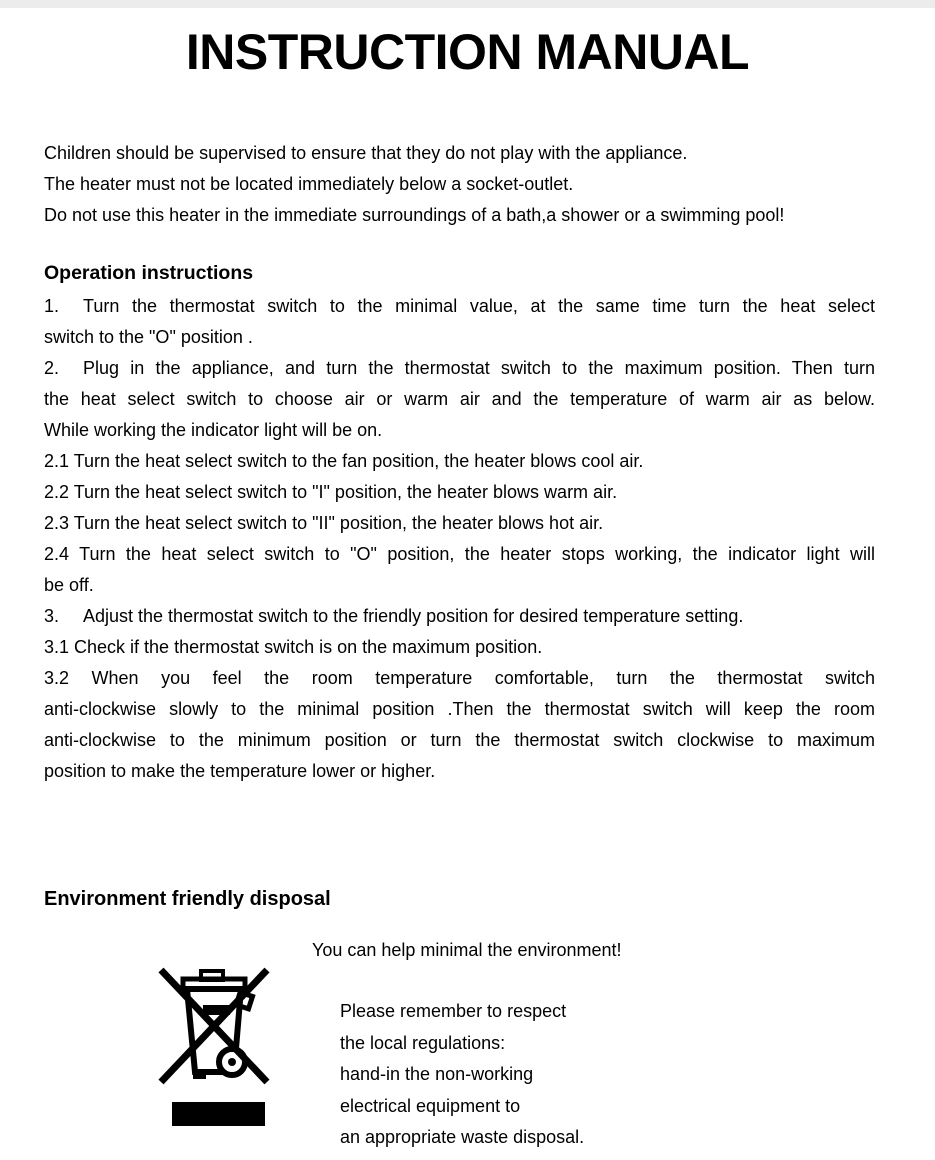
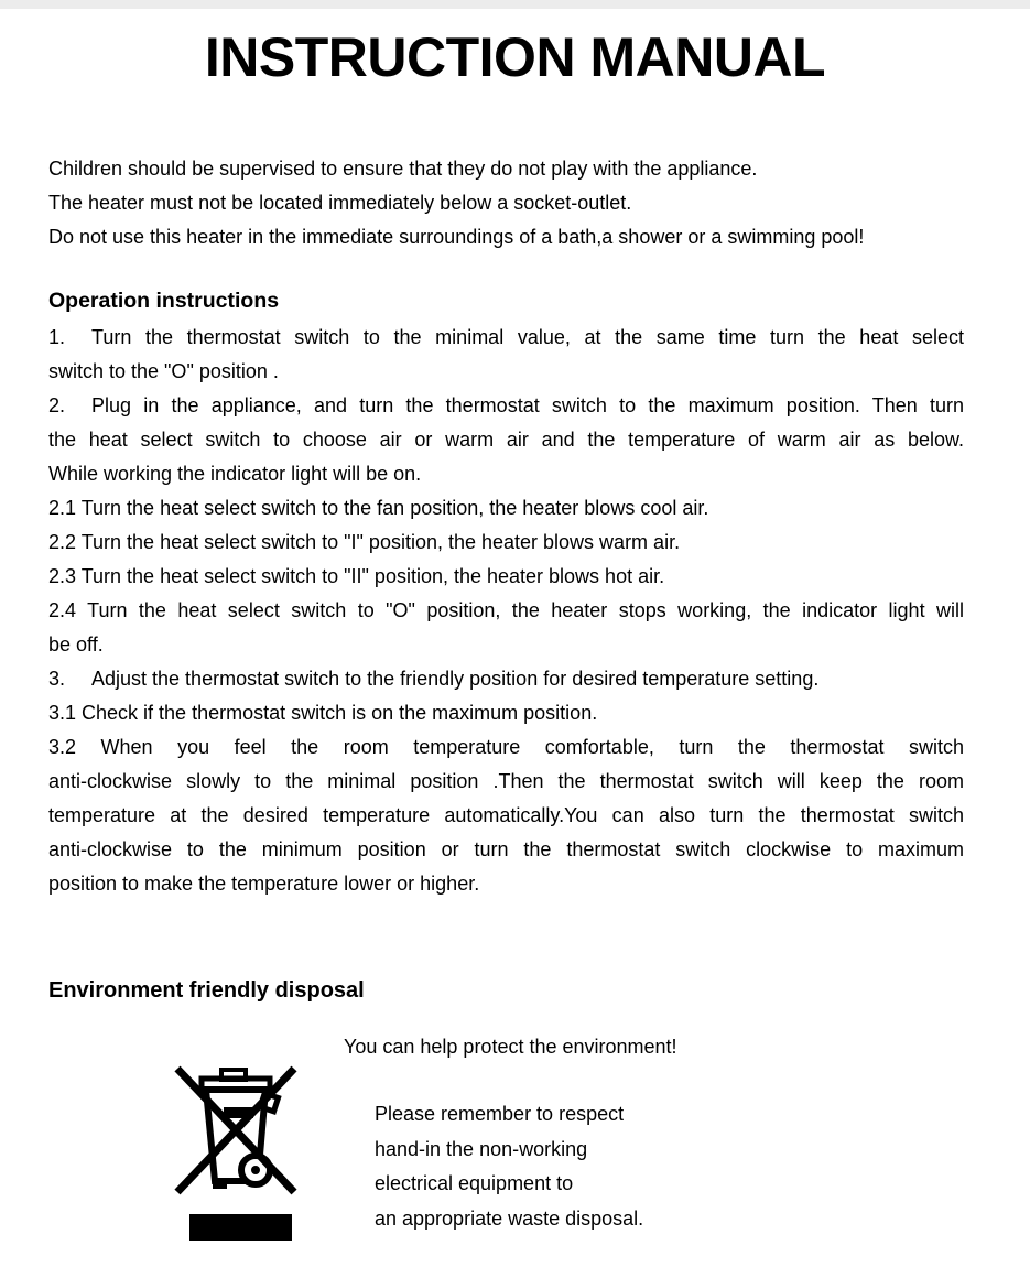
  INSTRUCTION MANUAL
  Children should be supervised to ensure that they do not play with the appliance.
  The heater must not be located immediately below a socket-outlet.
  Do not use this heater in the immediate surroundings of a bath,a shower or a swimming pool!
  Operation instructions
  1. Turn the thermostat switch to the minimal value, at the same time turn the heat select
  switch to the "O" position .
  2. Plug in the appliance, and turn the thermostat switch to the maximum position. Then turn
  the heat select switch to choose air or warm air and the temperature of warm air as below.
  While working the indicator light will be on.
  2.1 Turn the heat select switch to the fan position, the heater blows cool air.
  2.2 Turn the heat select switch to "I" position, the heater blows warm air.
  2.3 Turn the heat select switch to "II" position, the heater blows hot air.
  2.4 Turn the heat select switch to "O" position, the heater stops working, the indicator light will
  be off.
  3. Adjust the thermostat switch to the friendly position for desired temperature setting.
  3.1 Check if the thermostat switch is on the maximum position.
  3.2 When you feel the room temperature comfortable, turn the thermostat switch
  anti-clockwise slowly to the minimal position .Then the thermostat switch will keep the room
+ temperature at the desired temperature automatically.You can also turn the thermostat switch
  anti-clockwise to the minimum position or turn the thermostat switch clockwise to maximum
  position to make the temperature lower or higher.
  Environment friendly disposal
- You can help minimal the environment!
+ You can help protect the environment!
  Please remember to respect
- the local regulations:
  hand-in the non-working
  electrical equipment to
  an appropriate waste disposal.
